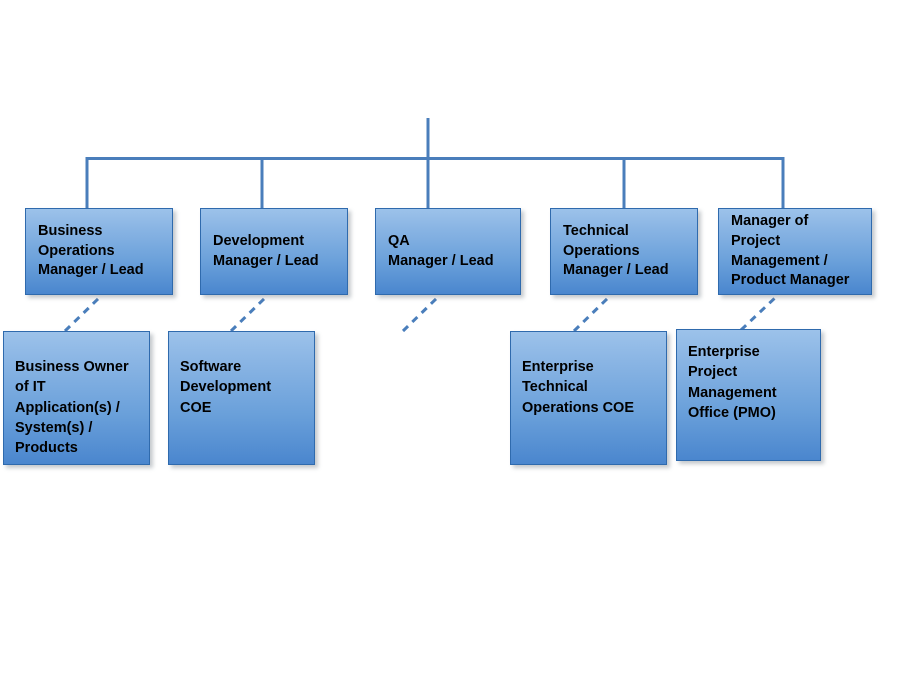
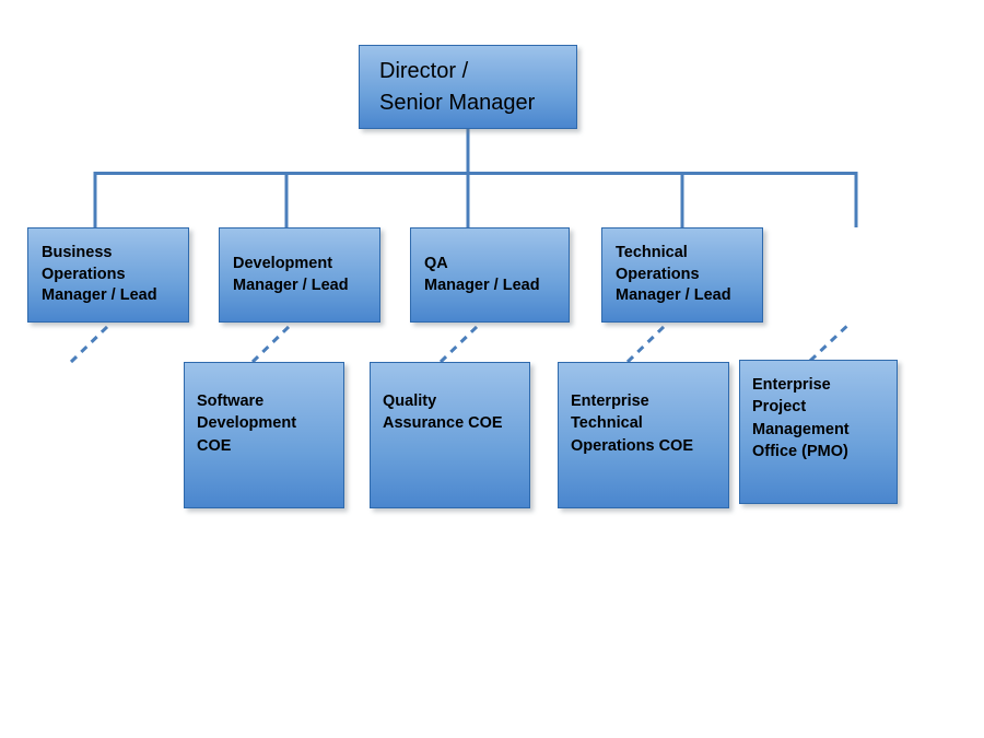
+ Director /
+ Senior Manager
  Business
  Operations
  Manager / Lead
  Development
  Manager / Lead
  QA
  Manager / Lead
  Technical
  Operations
  Manager / Lead
- Manager of Project
- Management /
- Product Manager
- Business Owner
- of IT
- Application(s) /
- System(s) /
- Products
  Software
  Development
  COE
+ Quality
+ Assurance COE
  Enterprise
  Technical
  Operations COE
  Enterprise
  Project
  Management
  Office (PMO)
